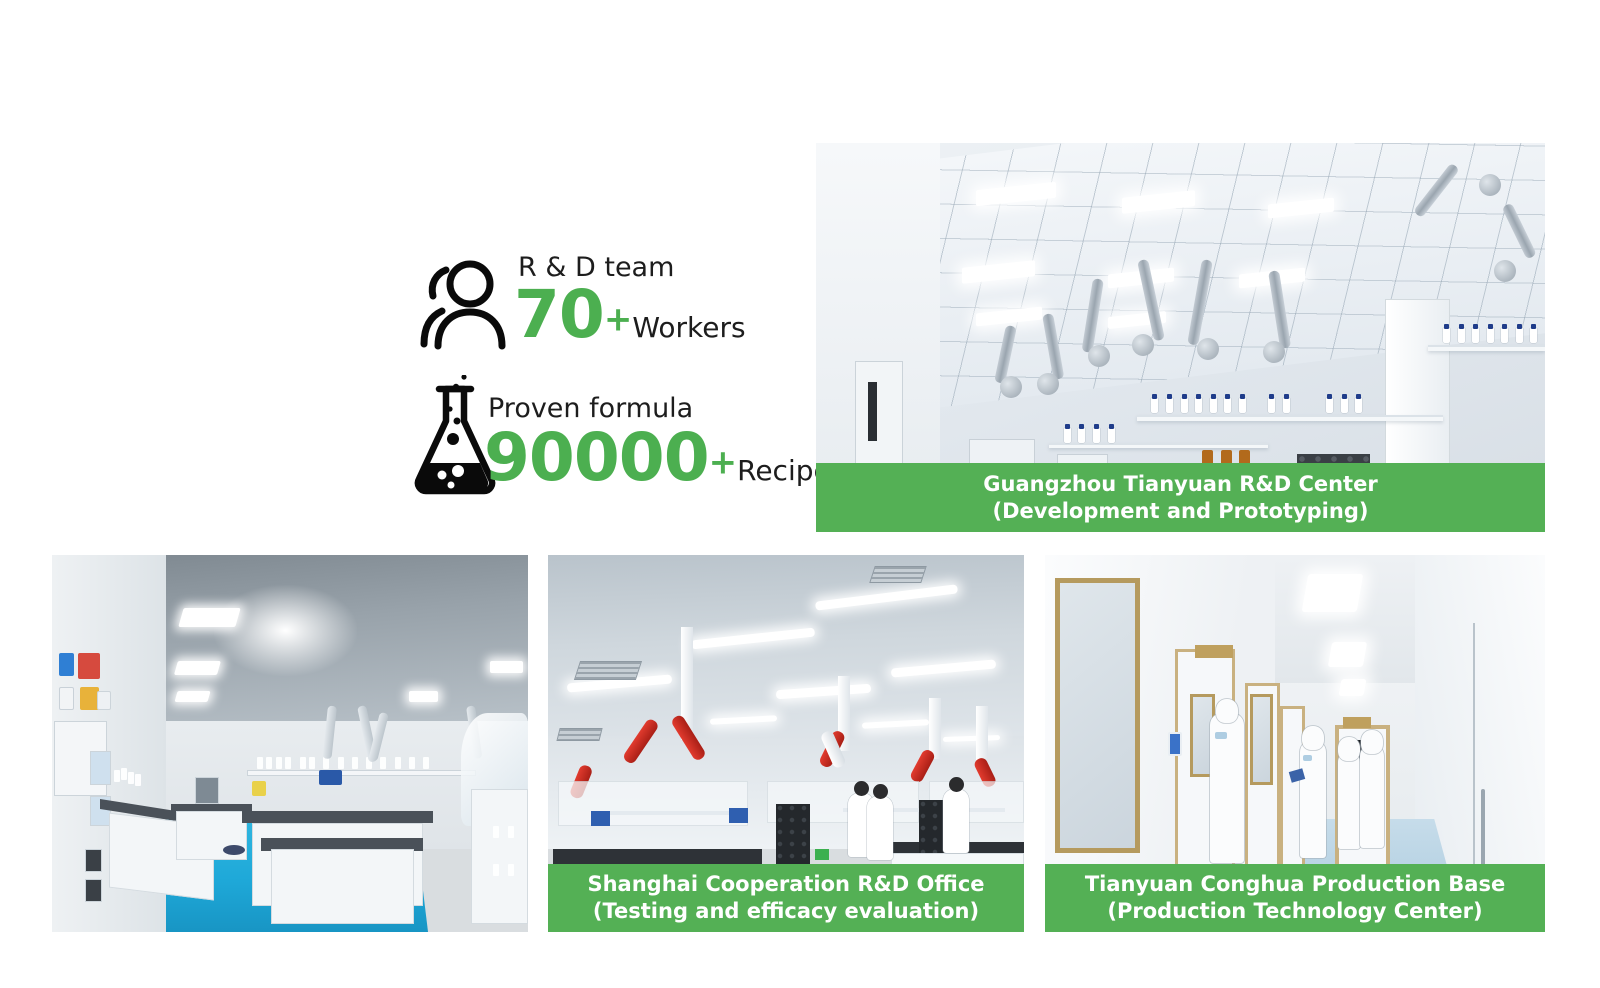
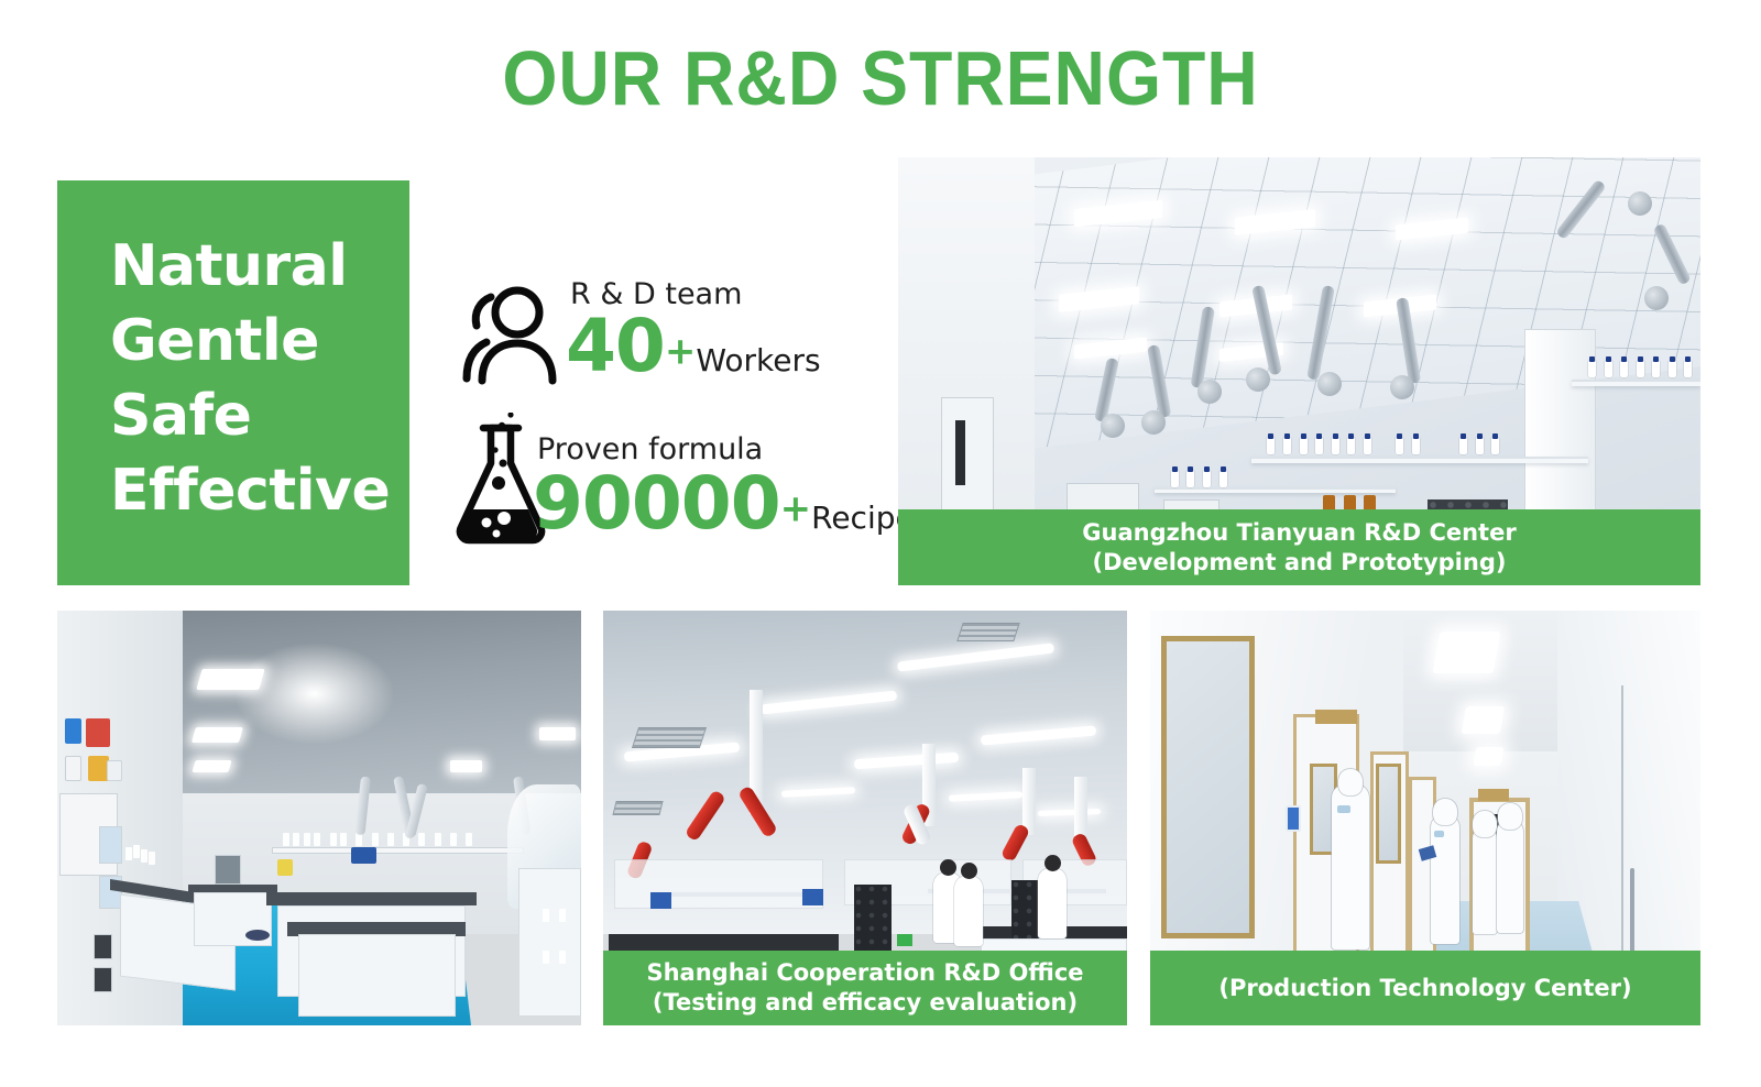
+ OUR R&D STRENGTH
+ Natural
+ Gentle
+ Safe
+ Effective
  R & D team
- 70+Workers
+ 40+Workers
  Proven formula
  90000+Recip
  Guangzhou Tianyuan R&D Center
  (Development and Prototyping)
  Shanghai Cooperation R&D Office
  (Testing and efficacy evaluation)
- Tianyuan Conghua Production Base
  (Production Technology Center)
